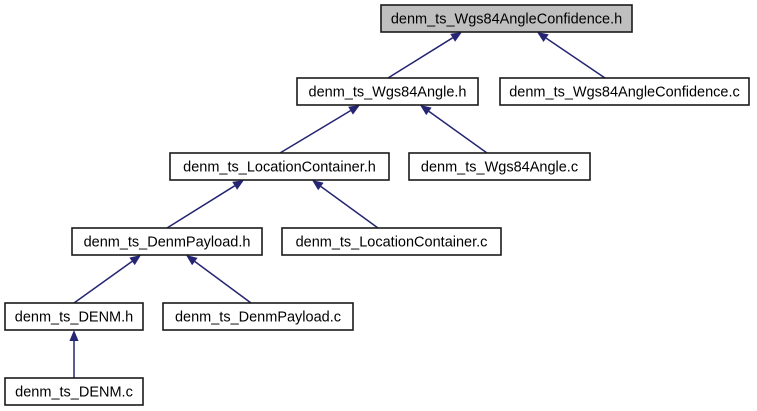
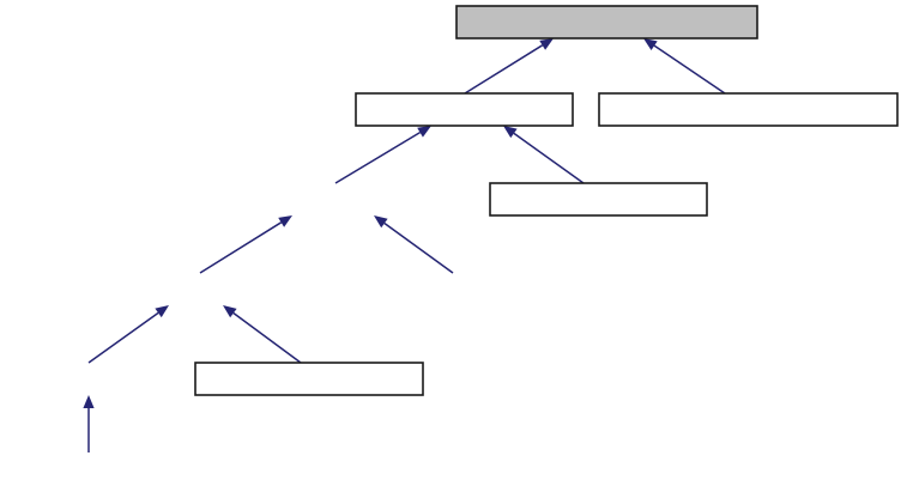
- denm_ts_Wgs84AngleConfidence.h
- denm_ts_Wgs84Angle.h
- denm_ts_Wgs84AngleConfidence.c
- denm_ts_LocationContainer.h
- denm_ts_Wgs84Angle.c
- denm_ts_DenmPayload.h
- denm_ts_LocationContainer.c
- denm_ts_DENM.h
- denm_ts_DenmPayload.c
- denm_ts_DENM.c
